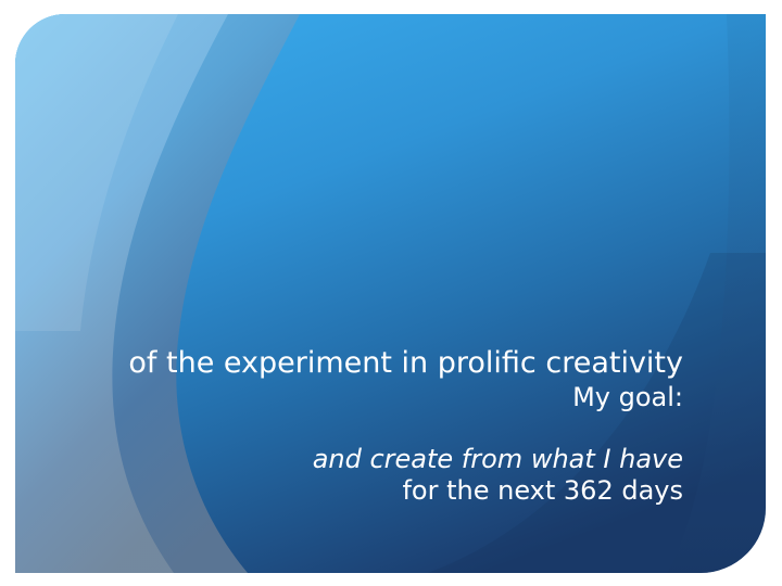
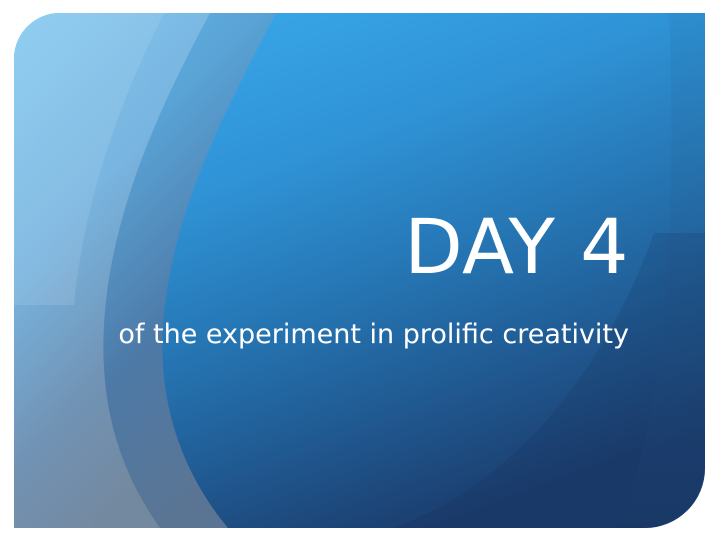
+ DAY 4
  of the experiment in prolific creativity
- My goal:
- and create from what I have
- for the next 362 days
